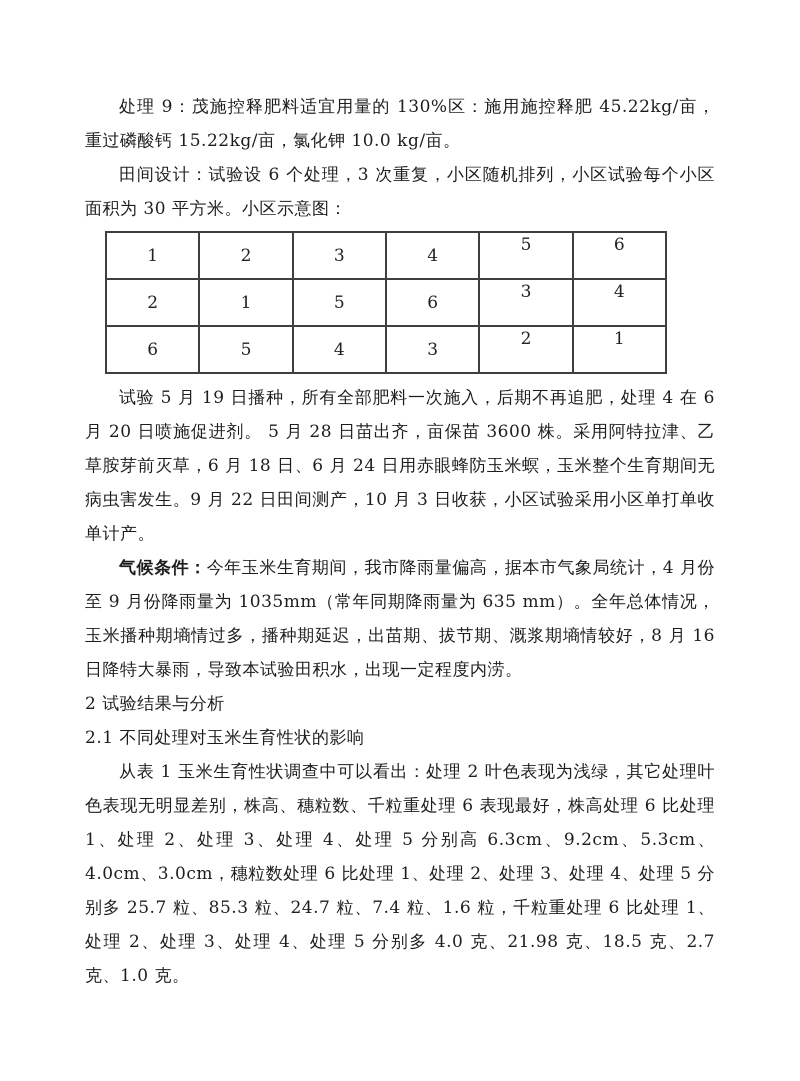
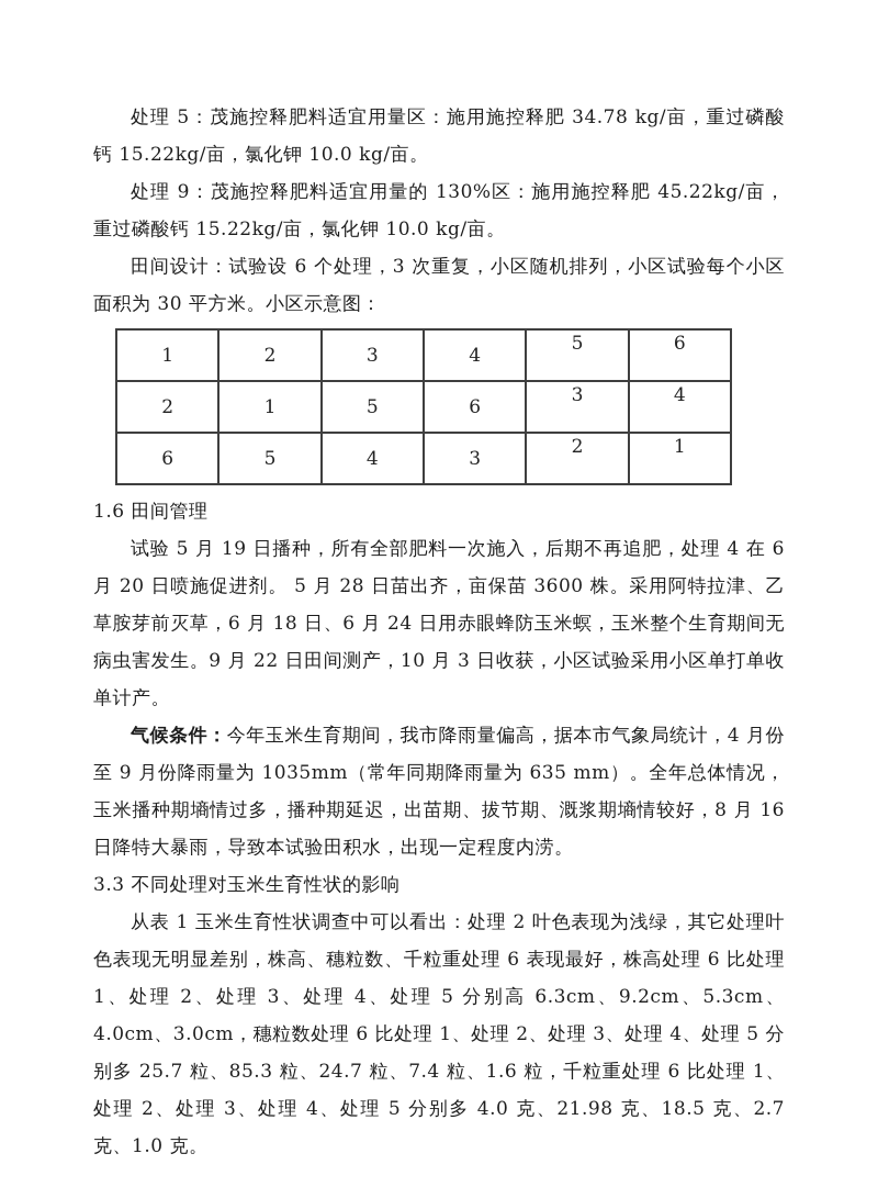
+ 处理 5：茂施控释肥料适宜用量区：施用施控释肥 34.78 kg/亩，重过磷酸钙 15.22kg/亩，氯化钾 10.0 kg/亩。
  处理 9：茂施控释肥料适宜用量的 130%区：施用施控释肥 45.22kg/亩，重过磷酸钙 15.22kg/亩，氯化钾 10.0 kg/亩。
  田间设计：试验设 6 个处理，3 次重复，小区随机排列，小区试验每个小区面积为 30 平方米。小区示意图：
  1	2	3	4	5	6
  2	1	5	6	3	4
  6	5	4	3	2	1
+ 1.6 田间管理
  试验 5 月 19 日播种，所有全部肥料一次施入，后期不再追肥，处理 4 在 6 月 20 日喷施促进剂。 5 月 28 日苗出齐，亩保苗 3600 株。采用阿特拉津、乙草胺芽前灭草，6 月 18 日、6 月 24 日用赤眼蜂防玉米螟，玉米整个生育期间无病虫害发生。9 月 22 日田间测产，10 月 3 日收获，小区试验采用小区单打单收单计产。
  气候条件：今年玉米生育期间，我市降雨量偏高，据本市气象局统计，4 月份至 9 月份降雨量为 1035mm（常年同期降雨量为 635 mm）。全年总体情况，玉米播种期墒情过多，播种期延迟，出苗期、拔节期、溉浆期墒情较好，8 月 16 日降特大暴雨，导致本试验田积水，出现一定程度内涝。
- 2 试验结果与分析
- 2.1 不同处理对玉米生育性状的影响
+ 3.3 不同处理对玉米生育性状的影响
  从表 1 玉米生育性状调查中可以看出：处理 2 叶色表现为浅绿，其它处理叶色表现无明显差别，株高、穗粒数、千粒重处理 6 表现最好，株高处理 6 比处理 1、处理 2、处理 3、处理 4、处理 5 分别高 6.3cm、9.2cm、5.3cm、4.0cm、3.0cm，穗粒数处理 6 比处理 1、处理 2、处理 3、处理 4、处理 5 分别多 25.7 粒、85.3 粒、24.7 粒、7.4 粒、1.6 粒，千粒重处理 6 比处理 1、处理 2、处理 3、处理 4、处理 5 分别多 4.0 克、21.98 克、18.5 克、2.7 克、1.0 克。
